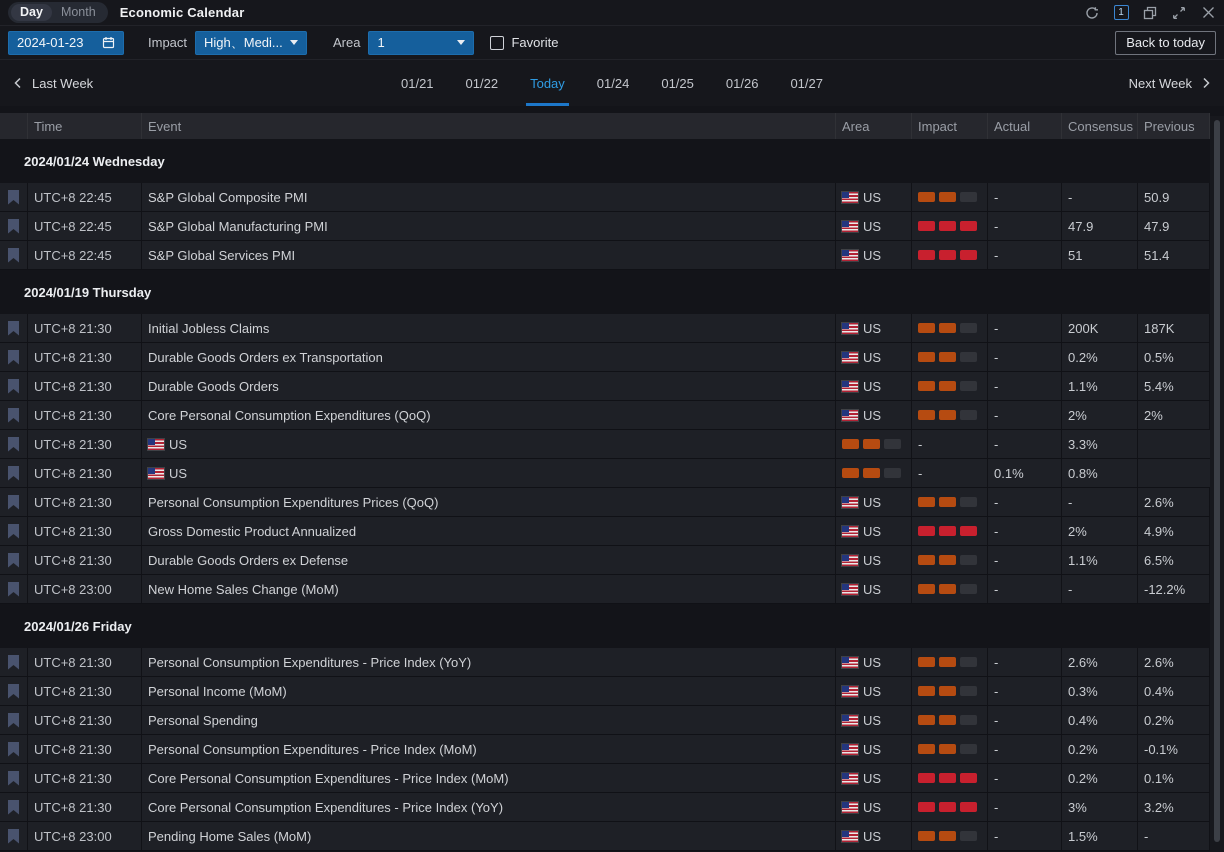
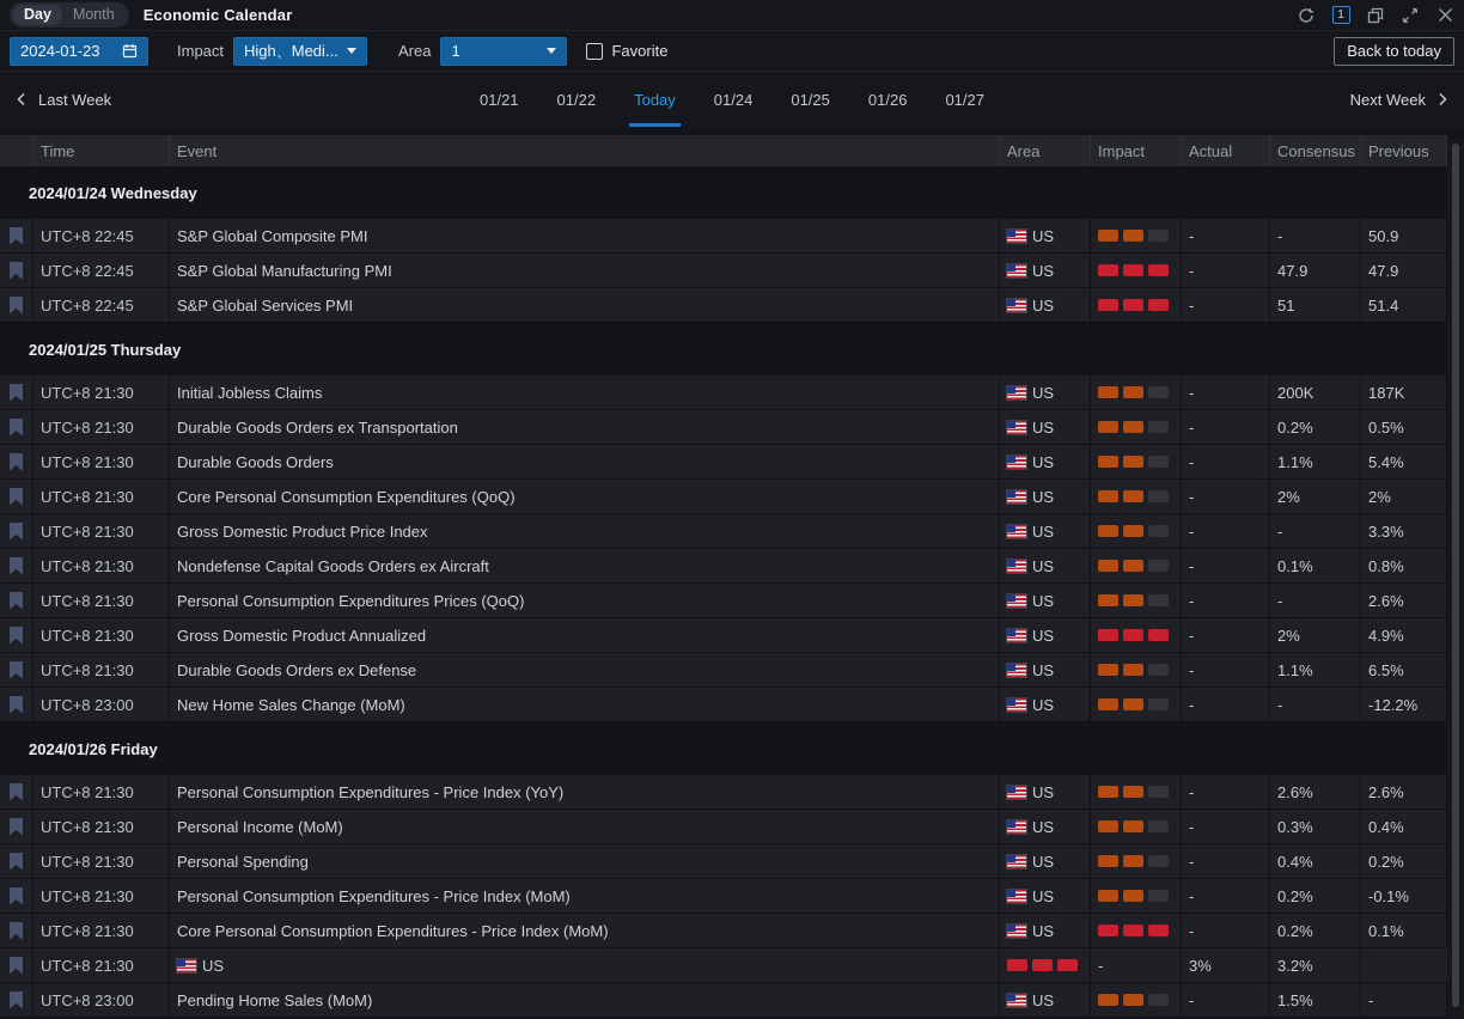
  Day
  Month
  Economic Calendar
  1
  2024-01-23
  Impact
  High、Medi...
  Area
  1
  Favorite
  Back to today
  Last Week
  01/21
  01/22
  Today
  01/24
  01/25
  01/26
  01/27
  Next Week
  Time
  Event
  Area
  Impact
  Actual
  Consensus
  Previous
  2024/01/24 Wednesday
  UTC+8 22:45
  S&P Global Composite PMI
  US
  -
  -
  50.9
  UTC+8 22:45
  S&P Global Manufacturing PMI
  US
  -
  47.9
  47.9
  UTC+8 22:45
  S&P Global Services PMI
  US
  -
  51
  51.4
- 2024/01/19 Thursday
+ 2024/01/25 Thursday
  UTC+8 21:30
  Initial Jobless Claims
  US
  -
  200K
  187K
  UTC+8 21:30
  Durable Goods Orders ex Transportation
  US
  -
  0.2%
  0.5%
  UTC+8 21:30
  Durable Goods Orders
  US
  -
  1.1%
  5.4%
  UTC+8 21:30
  Core Personal Consumption Expenditures (QoQ)
  US
  -
  2%
  2%
  UTC+8 21:30
+ Gross Domestic Product Price Index
  US
  -
  -
  3.3%
  UTC+8 21:30
+ Nondefense Capital Goods Orders ex Aircraft
  US
  -
  0.1%
  0.8%
  UTC+8 21:30
  Personal Consumption Expenditures Prices (QoQ)
  US
  -
  -
  2.6%
  UTC+8 21:30
  Gross Domestic Product Annualized
  US
  -
  2%
  4.9%
  UTC+8 21:30
  Durable Goods Orders ex Defense
  US
  -
  1.1%
  6.5%
  UTC+8 23:00
  New Home Sales Change (MoM)
  US
  -
  -
  -12.2%
  2024/01/26 Friday
  UTC+8 21:30
  Personal Consumption Expenditures - Price Index (YoY)
  US
  -
  2.6%
  2.6%
  UTC+8 21:30
  Personal Income (MoM)
  US
  -
  0.3%
  0.4%
  UTC+8 21:30
  Personal Spending
  US
  -
  0.4%
  0.2%
  UTC+8 21:30
  Personal Consumption Expenditures - Price Index (MoM)
  US
  -
  0.2%
  -0.1%
  UTC+8 21:30
  Core Personal Consumption Expenditures - Price Index (MoM)
  US
  -
  0.2%
  0.1%
  UTC+8 21:30
- Core Personal Consumption Expenditures - Price Index (YoY)
  US
  -
  3%
  3.2%
  UTC+8 23:00
  Pending Home Sales (MoM)
  US
  -
  1.5%
  -
